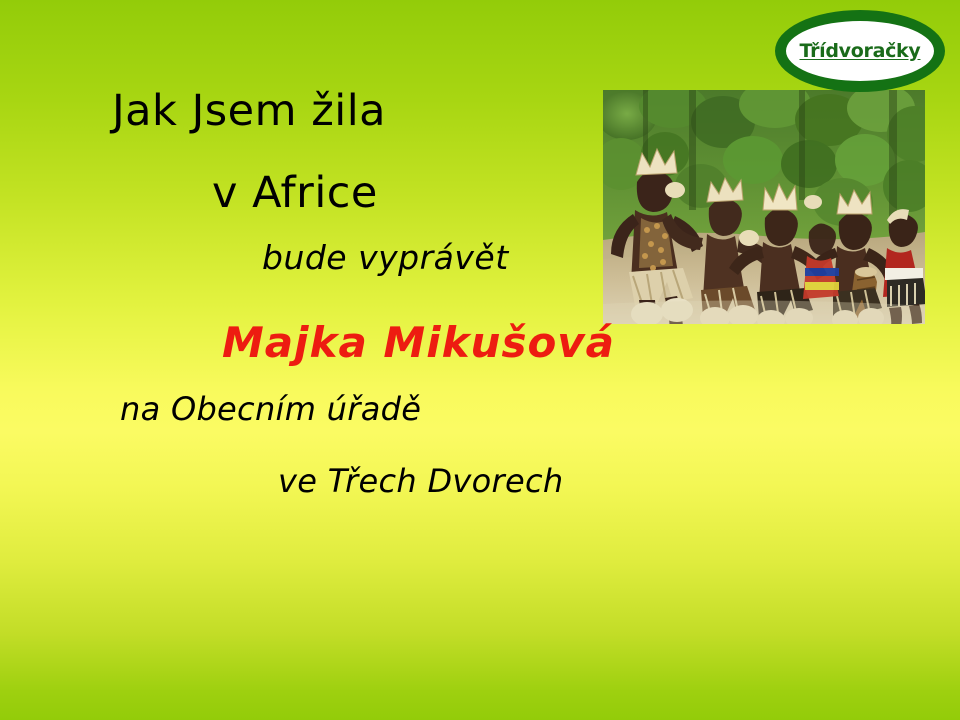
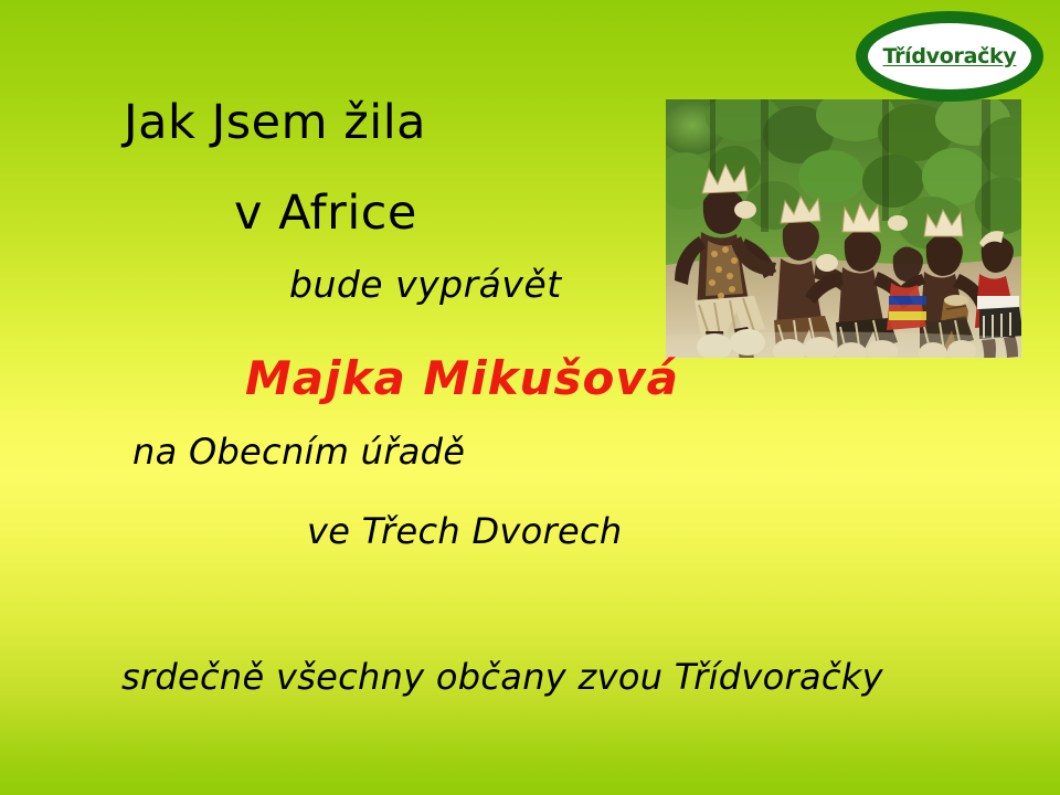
  Třídvoračky
  Jak Jsem žila
  v Africe
  bude vyprávět
  Majka Mikušová
  na Obecním úřadě
  ve Třech Dvorech
+ srdečně všechny občany zvou Třídvoračky
